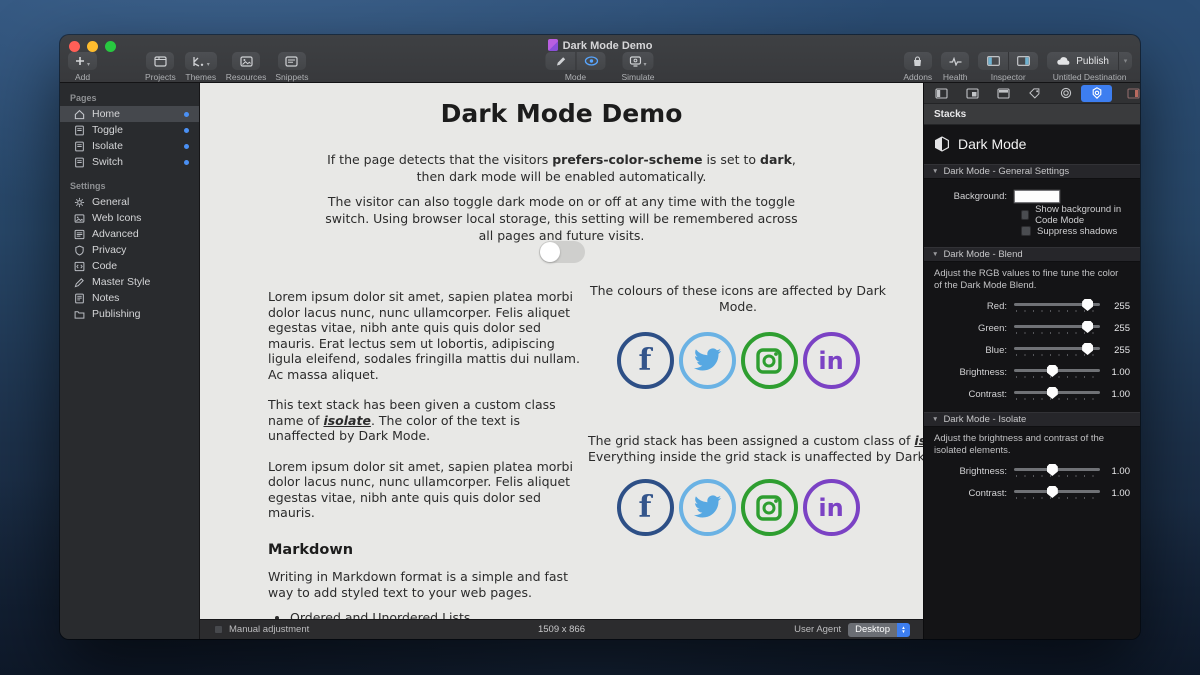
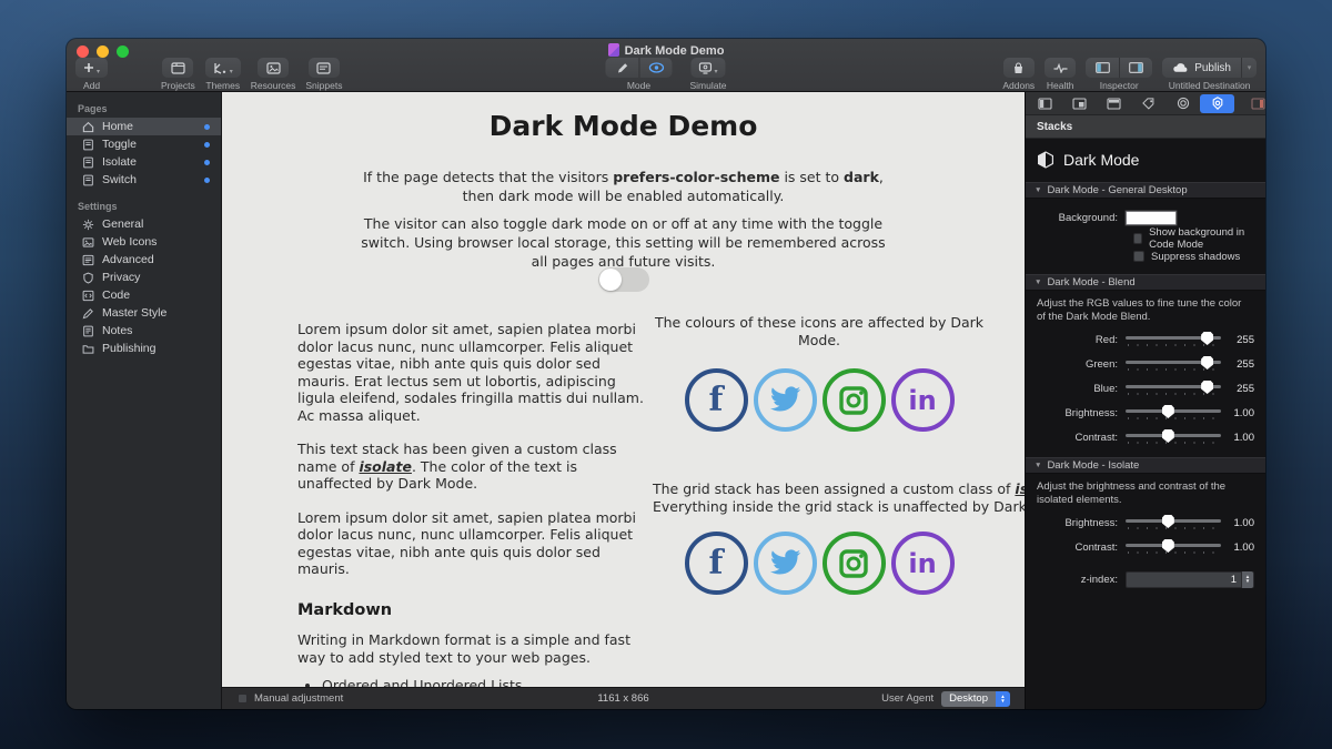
  Dark Mode Demo
  Add
  Projects
  Themes
  Resources
  Snippets
  Mode
  Simulate
  Addons
  Health
  Inspector
  Publish
  Untitled Destination
  Pages
  Home
  Toggle
  Isolate
  Switch
  Settings
  General
  Web Icons
  Advanced
  Privacy
  Code
  Master Style
  Notes
  Publishing
  Dark Mode Demo
  If the page detects that the visitors prefers-color-scheme is set to dark, then dark mode will be enabled automatically.
  The visitor can also toggle dark mode on or off at any time with the toggle switch. Using browser local storage, this setting will be remembered across all pages and future visits.
  Lorem ipsum dolor sit amet, sapien platea morbi dolor lacus nunc, nunc ullamcorper. Felis aliquet egestas vitae, nibh ante quis quis dolor sed mauris. Erat lectus sem ut lobortis, adipiscing ligula eleifend, sodales fringilla mattis dui nullam. Ac massa aliquet.
  This text stack has been given a custom class name of isolate. The color of the text is unaffected by Dark Mode.
  Lorem ipsum dolor sit amet, sapien platea morbi dolor lacus nunc, nunc ullamcorper. Felis aliquet egestas vitae, nibh ante quis quis dolor sed mauris.
  Markdown
  Writing in Markdown format is a simple and fast way to add styled text to your web pages.
  Ordered and Unordered Lists.
  The colours of these icons are affected by Dark Mode.
  f
  in
  The grid stack has been assigned a custom class of is
  Everything inside the grid stack is unaffected by Dark
  f
  in
  Manual adjustment
- 1509 x 866
+ 1161 x 866
  User Agent
  Desktop
  Stacks
  Dark Mode
- Dark Mode - General Settings
+ Dark Mode - General Desktop
  Background:
  Show background in Code Mode
  Suppress shadows
  Dark Mode - Blend
  Adjust the RGB values to fine tune the color of the Dark Mode Blend.
  Red:
  255
  Green:
  255
  Blue:
  255
  Brightness:
  1.00
  Contrast:
  1.00
  Dark Mode - Isolate
  Adjust the brightness and contrast of the isolated elements.
  Brightness:
  1.00
  Contrast:
  1.00
+ z-index:
+ 1
